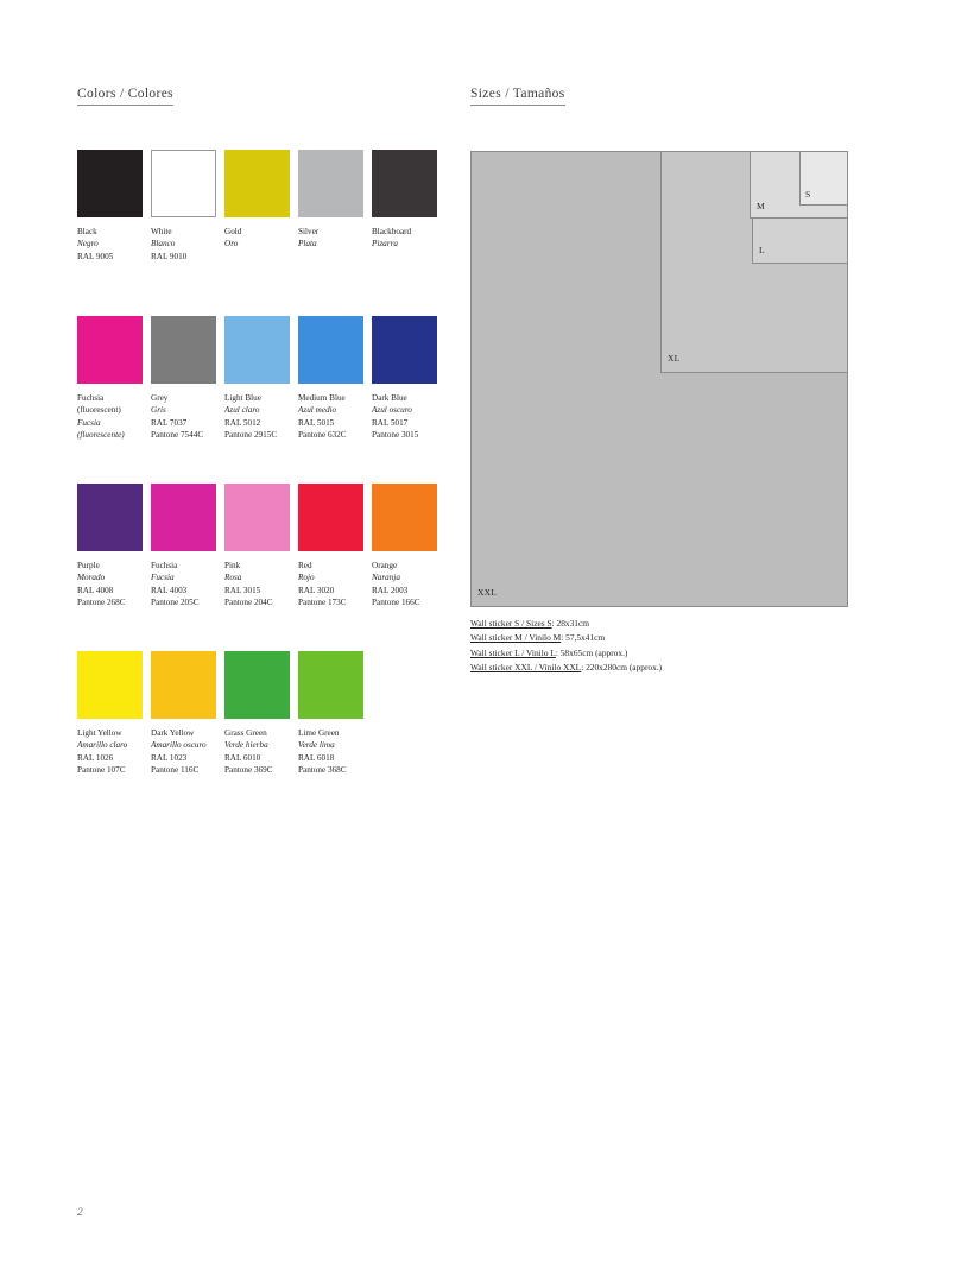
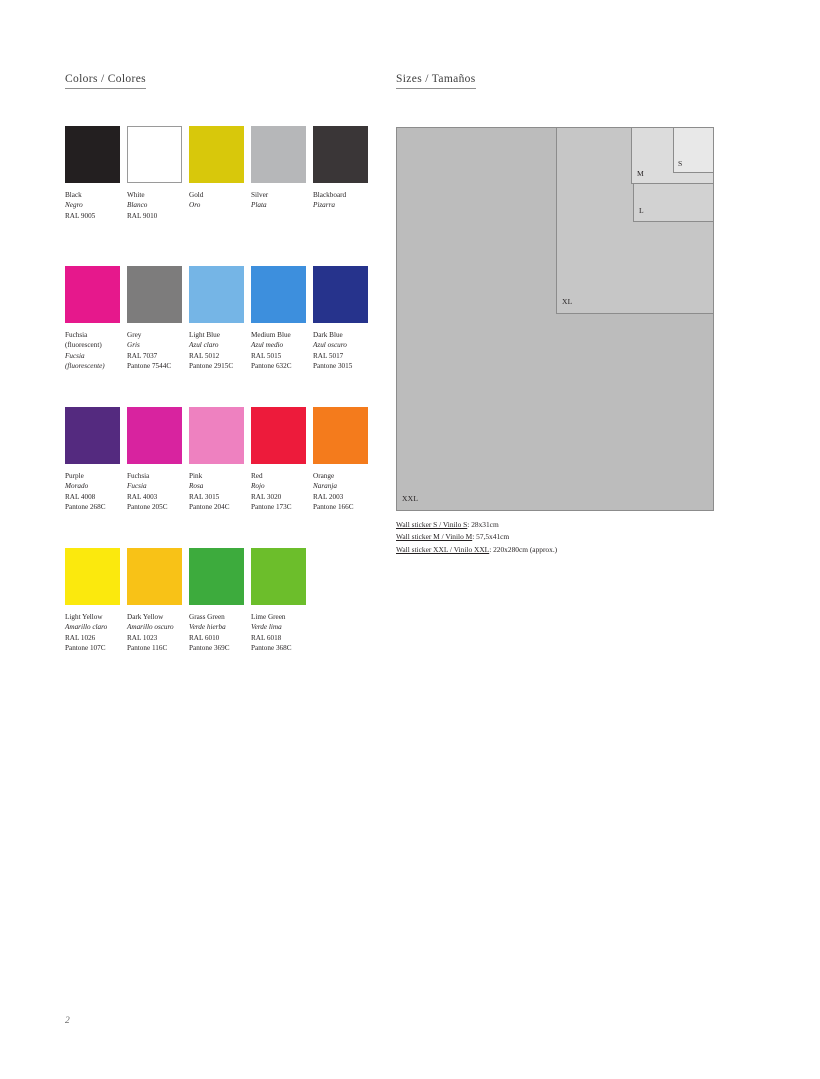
  Colors / Colores
  Sizes / Tamaños
  Black
  Negro
  RAL 9005
  White
  Blanco
  RAL 9010
  Gold
  Oro
  Silver
  Plata
  Blackboard
  Pizarra
  Fuchsia
  (fluorescent)
  Fucsia
  (fluorescente)
  Grey
  Gris
  RAL 7037
  Pantone 7544C
  Light Blue
  Azul claro
  RAL 5012
  Pantone 2915C
  Medium Blue
  Azul medio
  RAL 5015
  Pantone 632C
  Dark Blue
  Azul oscuro
  RAL 5017
  Pantone 3015
  Purple
  Morado
  RAL 4008
  Pantone 268C
  Fuchsia
  Fucsia
  RAL 4003
  Pantone 205C
  Pink
  Rosa
  RAL 3015
  Pantone 204C
  Red
  Rojo
  RAL 3020
  Pantone 173C
  Orange
  Naranja
  RAL 2003
  Pantone 166C
  Light Yellow
  Amarillo claro
  RAL 1026
  Pantone 107C
  Dark Yellow
  Amarillo oscuro
  RAL 1023
  Pantone 116C
  Grass Green
  Verde hierba
  RAL 6010
  Pantone 369C
  Lime Green
  Verde lima
  RAL 6018
  Pantone 368C
  XXL
  XL
  L
  M
  S
- Wall sticker S / Sizes S: 28x31cm
+ Wall sticker S / Vinilo S: 28x31cm
  Wall sticker M / Vinilo M: 57,5x41cm
- Wall sticker L / Vinilo L: 58x65cm (approx.)
  Wall sticker XXL / Vinilo XXL: 220x280cm (approx.)
  2
